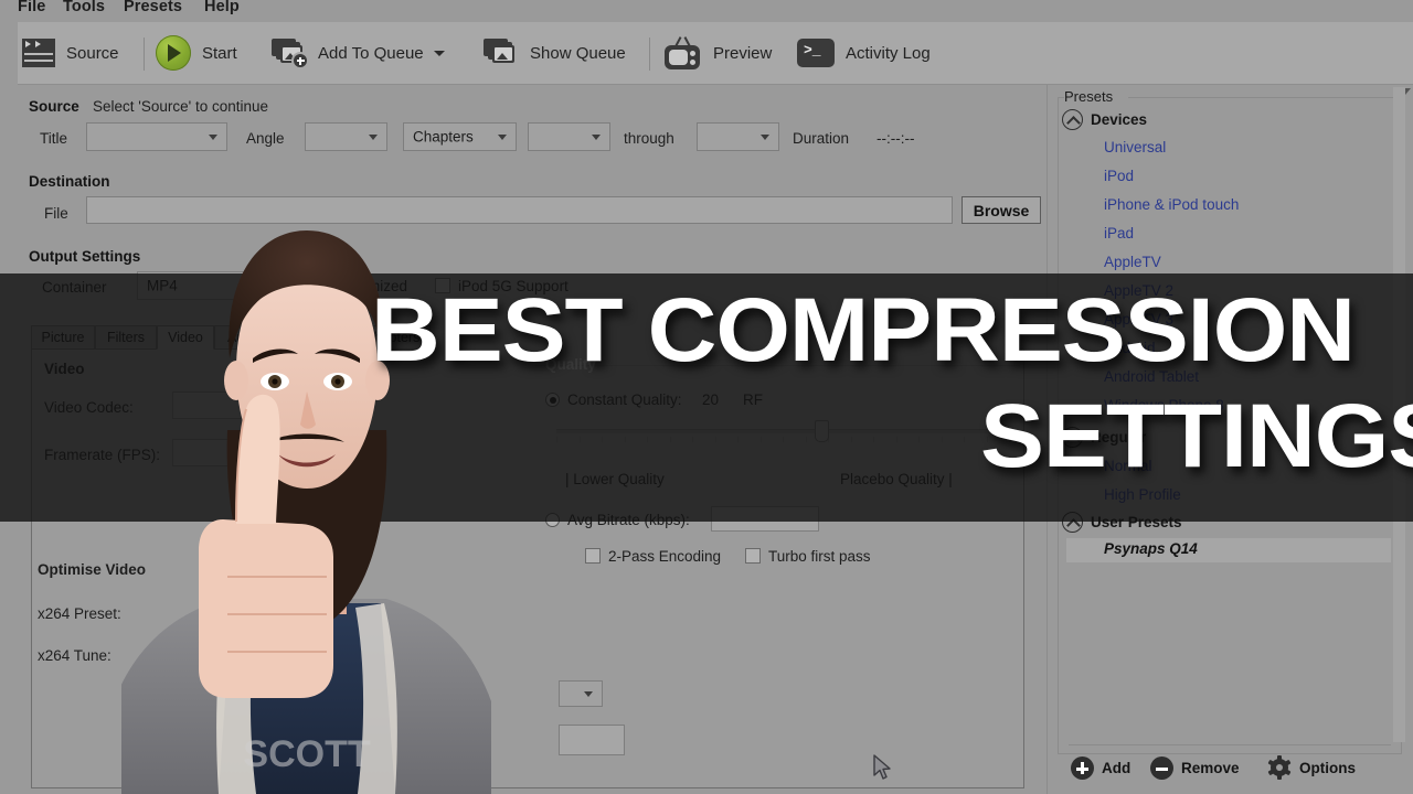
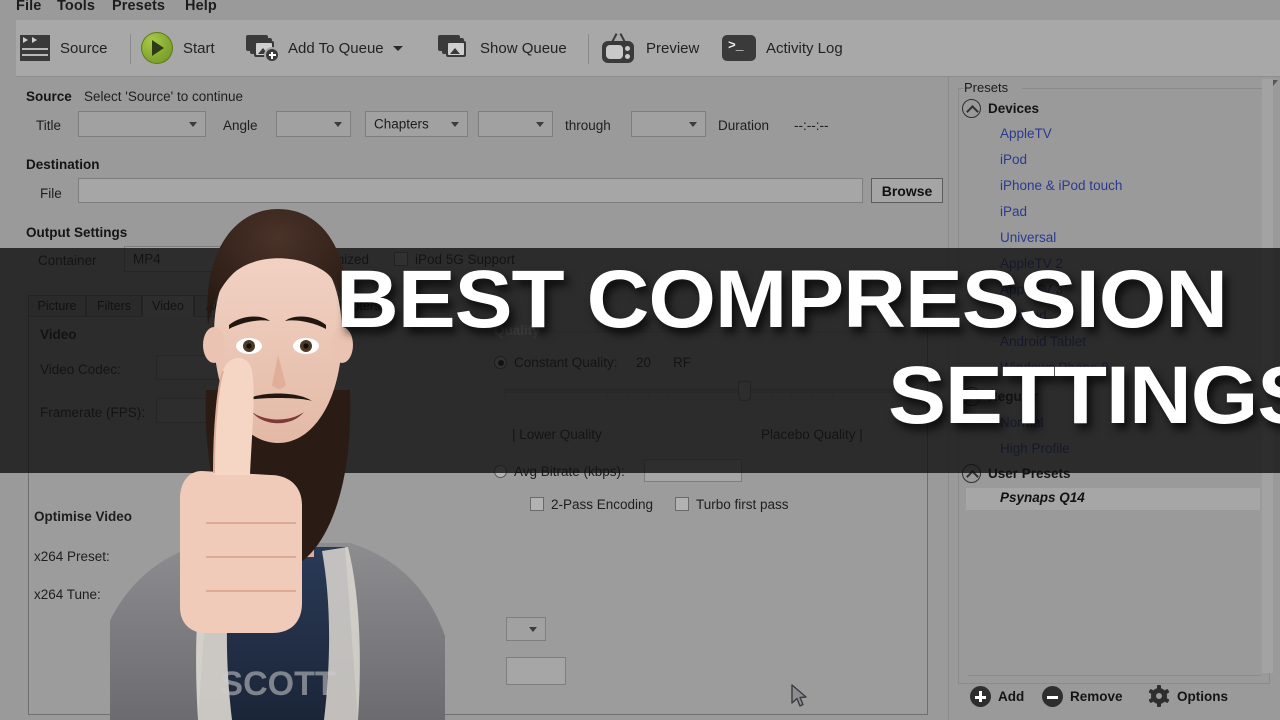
  File
  Tools
  Presets
  Help
  Source
  Start
  Add To Queue
  Show Queue
  Preview
  Activity Log
  Source
  Select 'Source' to continue
  Title
  Angle
  Chapters
  through
  Duration
  --:--:--
  Destination
  File
  Browse
  Output Settings
  Container
  MP4
  iPod 5G Support
  Picture
  Filters
  Video
  hapters
  Video
  Video Codec:
  Framerate (FPS):
  Quality
  Constant Quality:
  20
  RF
  | Lower Quality
  Placebo Quality |
  Avg Bitrate (kbps):
  2-Pass Encoding
  Turbo first pass
  Optimise Video
  x264 Preset:
  x264 Tune:
  Presets
  Devices
- Universal
+ AppleTV
  iPod
  iPhone & iPod touch
  iPad
- AppleTV
+ Universal
  AppleTV 2
  AppleTV 3
  Android
  Android Tablet
  Windows Phone 8
  Regular
  Normal
  User Presets
  Psynaps Q14
  Add
  Remove
  Options
  SCOTT
  BEST COMPRESSION
  SETTING
